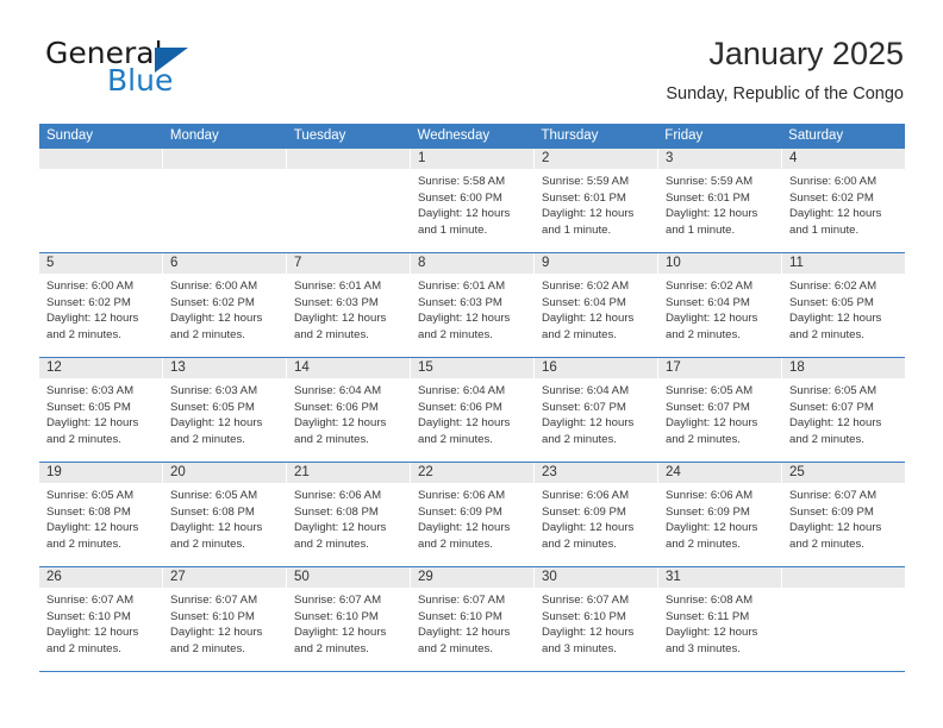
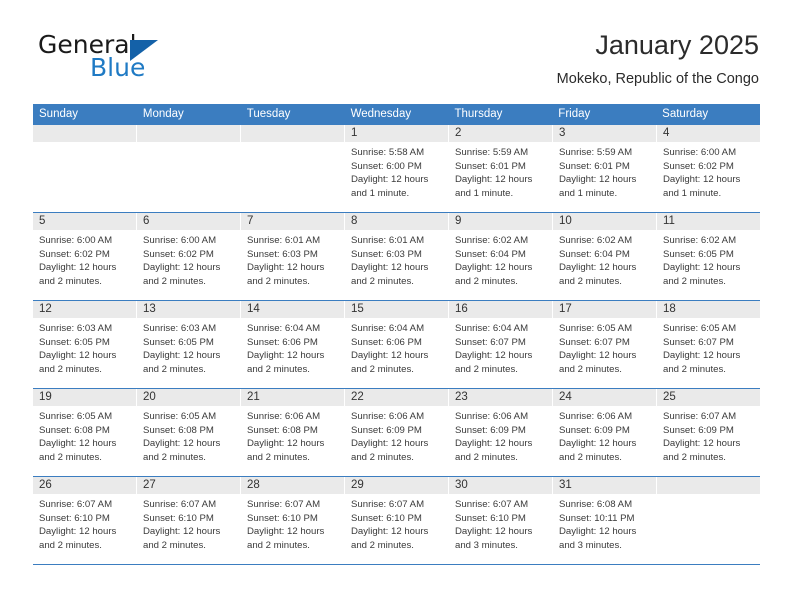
  General
  Blue
  January 2025
- Sunday, Republic of the Congo
+ Mokeko, Republic of the Congo
  Sunday
  Monday
  Tuesday
  Wednesday
  Thursday
  Friday
  Saturday
  1
  Sunrise: 5:58 AM
  Sunset: 6:00 PM
  Daylight: 12 hours
  and 1 minute.
  2
  Sunrise: 5:59 AM
  Sunset: 6:01 PM
  Daylight: 12 hours
  and 1 minute.
  3
  Sunrise: 5:59 AM
  Sunset: 6:01 PM
  Daylight: 12 hours
  and 1 minute.
  4
  Sunrise: 6:00 AM
  Sunset: 6:02 PM
  Daylight: 12 hours
  and 1 minute.
  5
  Sunrise: 6:00 AM
  Sunset: 6:02 PM
  Daylight: 12 hours
  and 2 minutes.
  6
  Sunrise: 6:00 AM
  Sunset: 6:02 PM
  Daylight: 12 hours
  and 2 minutes.
  7
  Sunrise: 6:01 AM
  Sunset: 6:03 PM
  Daylight: 12 hours
  and 2 minutes.
  8
  Sunrise: 6:01 AM
  Sunset: 6:03 PM
  Daylight: 12 hours
  and 2 minutes.
  9
  Sunrise: 6:02 AM
  Sunset: 6:04 PM
  Daylight: 12 hours
  and 2 minutes.
  10
  Sunrise: 6:02 AM
  Sunset: 6:04 PM
  Daylight: 12 hours
  and 2 minutes.
  11
  Sunrise: 6:02 AM
  Sunset: 6:05 PM
  Daylight: 12 hours
  and 2 minutes.
  12
  Sunrise: 6:03 AM
  Sunset: 6:05 PM
  Daylight: 12 hours
  and 2 minutes.
  13
  Sunrise: 6:03 AM
  Sunset: 6:05 PM
  Daylight: 12 hours
  and 2 minutes.
  14
  Sunrise: 6:04 AM
  Sunset: 6:06 PM
  Daylight: 12 hours
  and 2 minutes.
  15
  Sunrise: 6:04 AM
  Sunset: 6:06 PM
  Daylight: 12 hours
  and 2 minutes.
  16
  Sunrise: 6:04 AM
  Sunset: 6:07 PM
  Daylight: 12 hours
  and 2 minutes.
  17
  Sunrise: 6:05 AM
  Sunset: 6:07 PM
  Daylight: 12 hours
  and 2 minutes.
  18
  Sunrise: 6:05 AM
  Sunset: 6:07 PM
  Daylight: 12 hours
  and 2 minutes.
  19
  Sunrise: 6:05 AM
  Sunset: 6:08 PM
  Daylight: 12 hours
  and 2 minutes.
  20
  Sunrise: 6:05 AM
  Sunset: 6:08 PM
  Daylight: 12 hours
  and 2 minutes.
  21
  Sunrise: 6:06 AM
  Sunset: 6:08 PM
  Daylight: 12 hours
  and 2 minutes.
  22
  Sunrise: 6:06 AM
  Sunset: 6:09 PM
  Daylight: 12 hours
  and 2 minutes.
  23
  Sunrise: 6:06 AM
  Sunset: 6:09 PM
  Daylight: 12 hours
  and 2 minutes.
  24
  Sunrise: 6:06 AM
  Sunset: 6:09 PM
  Daylight: 12 hours
  and 2 minutes.
  25
  Sunrise: 6:07 AM
  Sunset: 6:09 PM
  Daylight: 12 hours
  and 2 minutes.
  26
  Sunrise: 6:07 AM
  Sunset: 6:10 PM
  Daylight: 12 hours
  and 2 minutes.
  27
  Sunrise: 6:07 AM
  Sunset: 6:10 PM
  Daylight: 12 hours
  and 2 minutes.
- 50
+ 28
  Sunrise: 6:07 AM
  Sunset: 6:10 PM
  Daylight: 12 hours
  and 2 minutes.
  29
  Sunrise: 6:07 AM
  Sunset: 6:10 PM
  Daylight: 12 hours
  and 2 minutes.
  30
  Sunrise: 6:07 AM
  Sunset: 6:10 PM
  Daylight: 12 hours
  and 3 minutes.
  31
  Sunrise: 6:08 AM
- Sunset: 6:11 PM
+ Sunset: 10:11 PM
  Daylight: 12 hours
  and 3 minutes.
